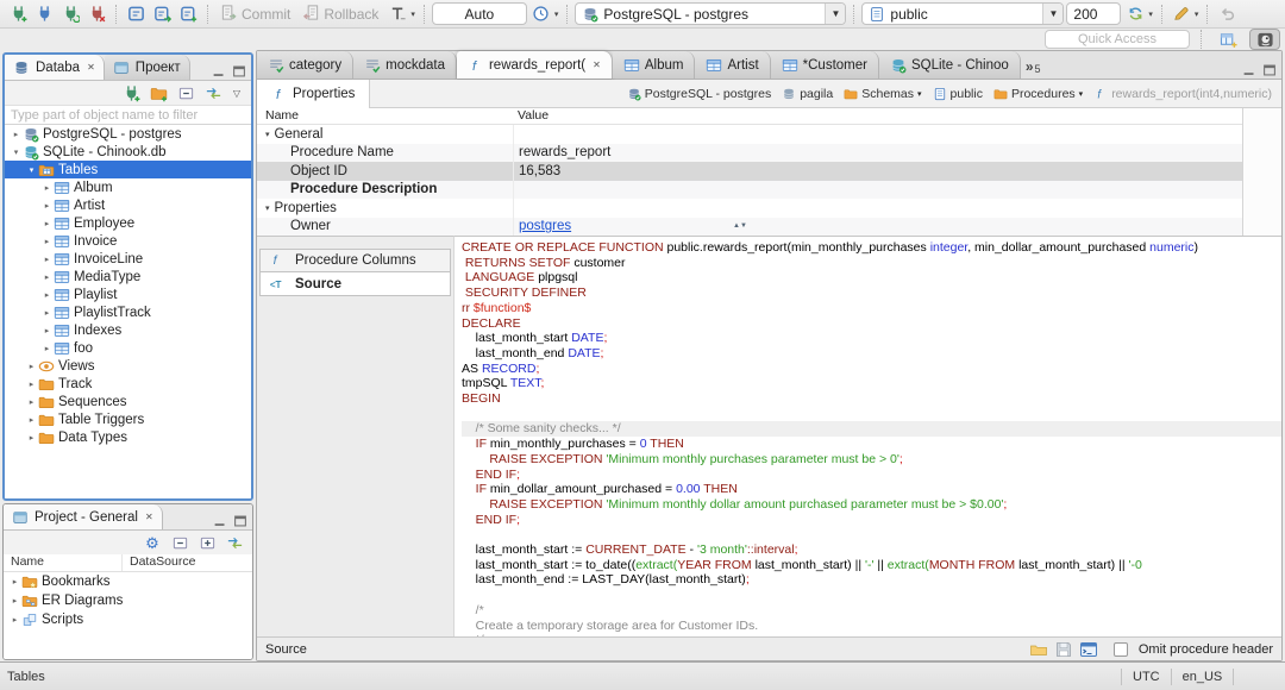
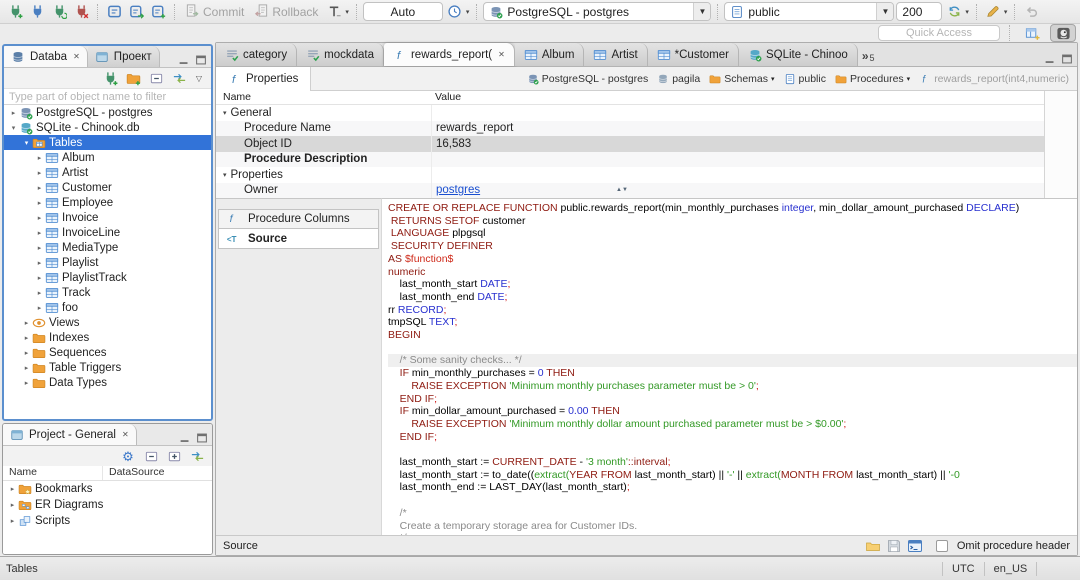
  Commit
  Rollback
  Auto
  PostgreSQL - postgres
  ▼
  public
  ▼
  200
  Quick Access
  Databa
  ✕
  Проект
  ▽
  Type part of object name to filter
  PostgreSQL - postgres
  SQLite - Chinook.db
  Tables
  Album
  Artist
+ Customer
  Employee
  Invoice
  InvoiceLine
  MediaType
  Playlist
  PlaylistTrack
- Indexes
+ Track
  foo
  Views
- Track
+ Indexes
  Sequences
  Table Triggers
  Data Types
  Project - General
  ✕
  ⚙
  Name
  DataSource
  Bookmarks
  ER Diagrams
  Scripts
  category
  mockdata
  f
  rewards_report(
  ✕
  Album
  Artist
  *Customer
  SQLite - Chinoo
  »
  5
  f
  Properties
  PostgreSQL - postgres
  pagila
  Schemas
  public
  Procedures
  f
  rewards_report(int4,numeric)
  Name
  Value
  General
  Procedure Name
  rewards_report
  Object ID
  16,583
  Procedure Description
  Properties
  Owner
  postgres
  f
  Procedure Columns
  <T
  Source
- CREATE OR REPLACE FUNCTION public.rewards_report(min_monthly_purchases integer, min_dollar_amount_purchased numeric)
+ CREATE OR REPLACE FUNCTION public.rewards_report(min_monthly_purchases integer, min_dollar_amount_purchased DECLARE)
  RETURNS SETOF customer
  LANGUAGE plpgsql
  SECURITY DEFINER
- rr $function$
+ AS $function$
- DECLARE
+ numeric
  last_month_start DATE;
  last_month_end DATE;
- AS RECORD;
+ rr RECORD;
  tmpSQL TEXT;
  BEGIN
  /* Some sanity checks... */
  IF min_monthly_purchases = 0 THEN
  RAISE EXCEPTION 'Minimum monthly purchases parameter must be > 0';
  END IF;
  IF min_dollar_amount_purchased = 0.00 THEN
  RAISE EXCEPTION 'Minimum monthly dollar amount purchased parameter must be > $0.00';
  END IF;
  last_month_start := CURRENT_DATE - '3 month'::interval;
  last_month_start := to_date((extract(YEAR FROM last_month_start) || '-' || extract(MONTH FROM last_month_start) || '-0
  last_month_end := LAST_DAY(last_month_start);
  /*
  Create a temporary storage area for Customer IDs.
  Source
  Omit procedure header
  Tables
  UTC
  en_US
